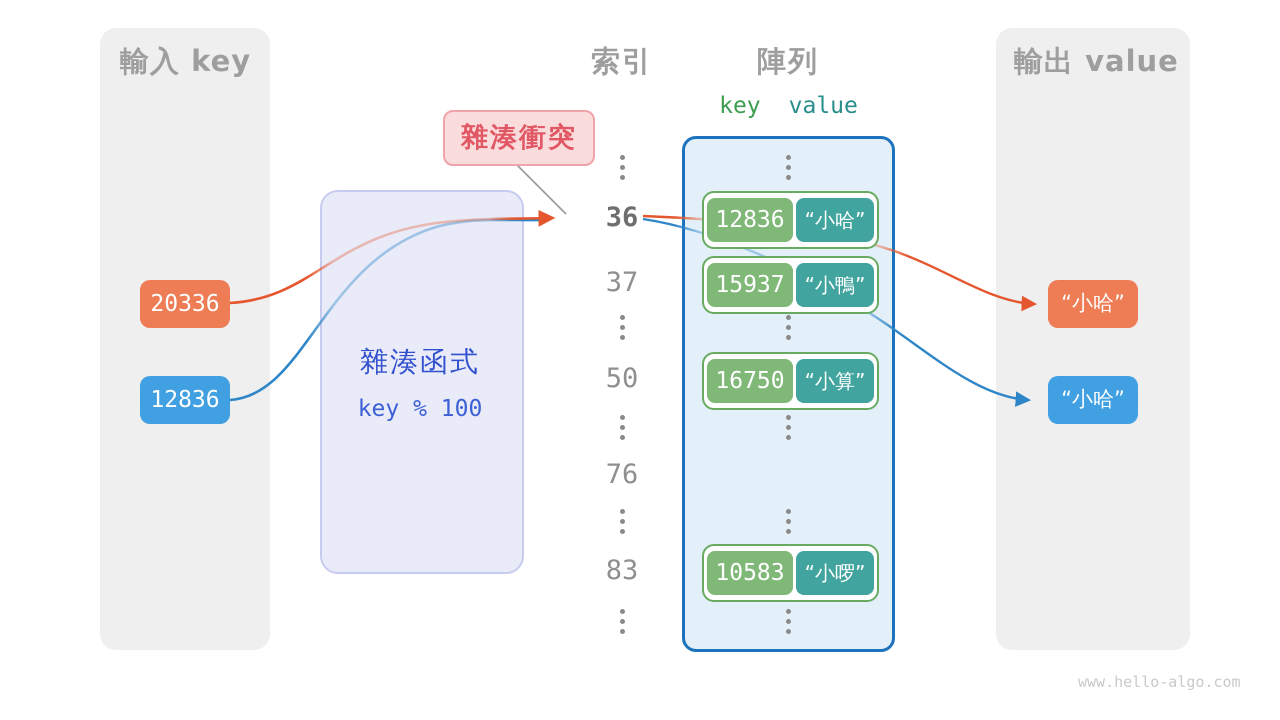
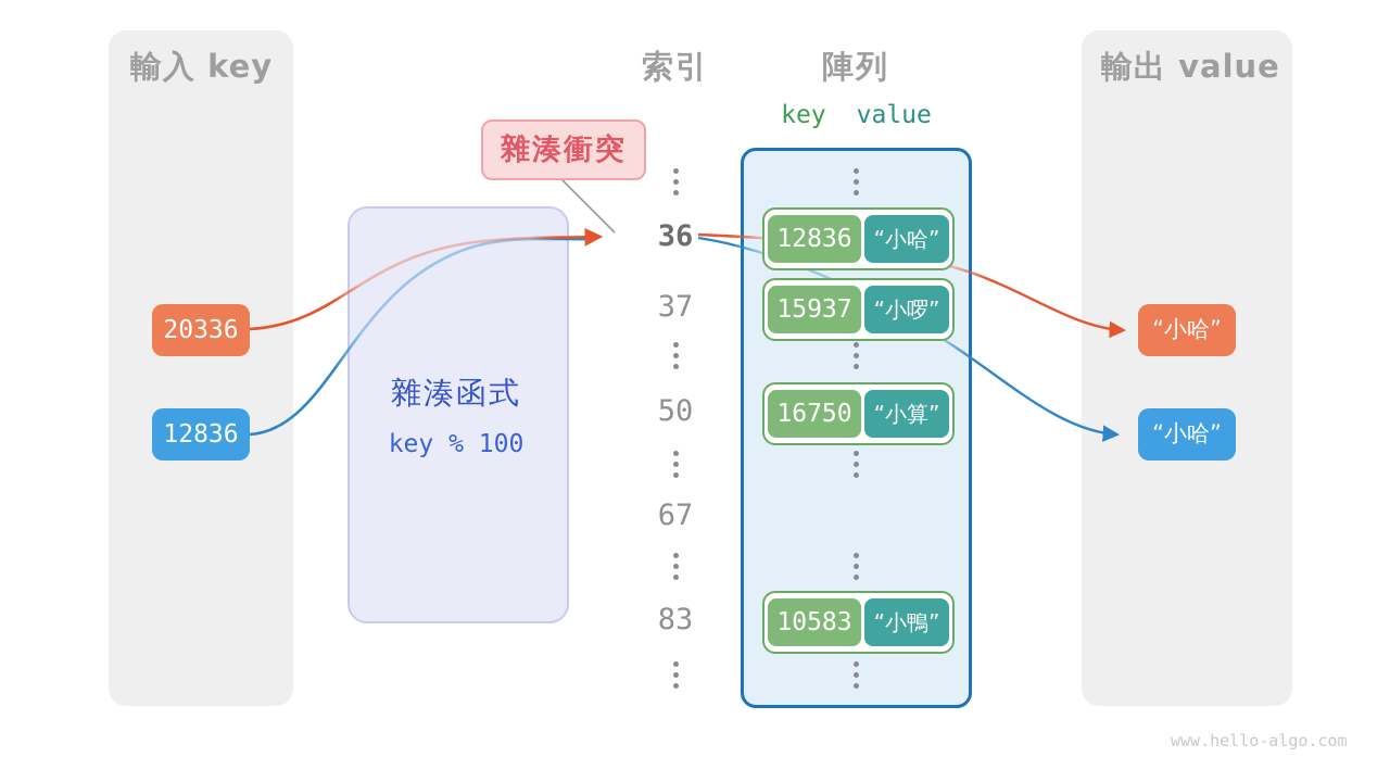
  輸入 key
  輸出 value
  索引
  陣列
  key
  value
  雜湊函式
  key % 100
  36
  37
  50
- 76
+ 67
  83
  20336
  12836
  雜湊衝突
  12836
  “小哈”
  15937
- “小鴨”
+ “小啰”
  16750
  “小算”
  10583
- “小啰”
+ “小鴨”
  “小哈”
  “小哈”
  www.hello-algo.com
